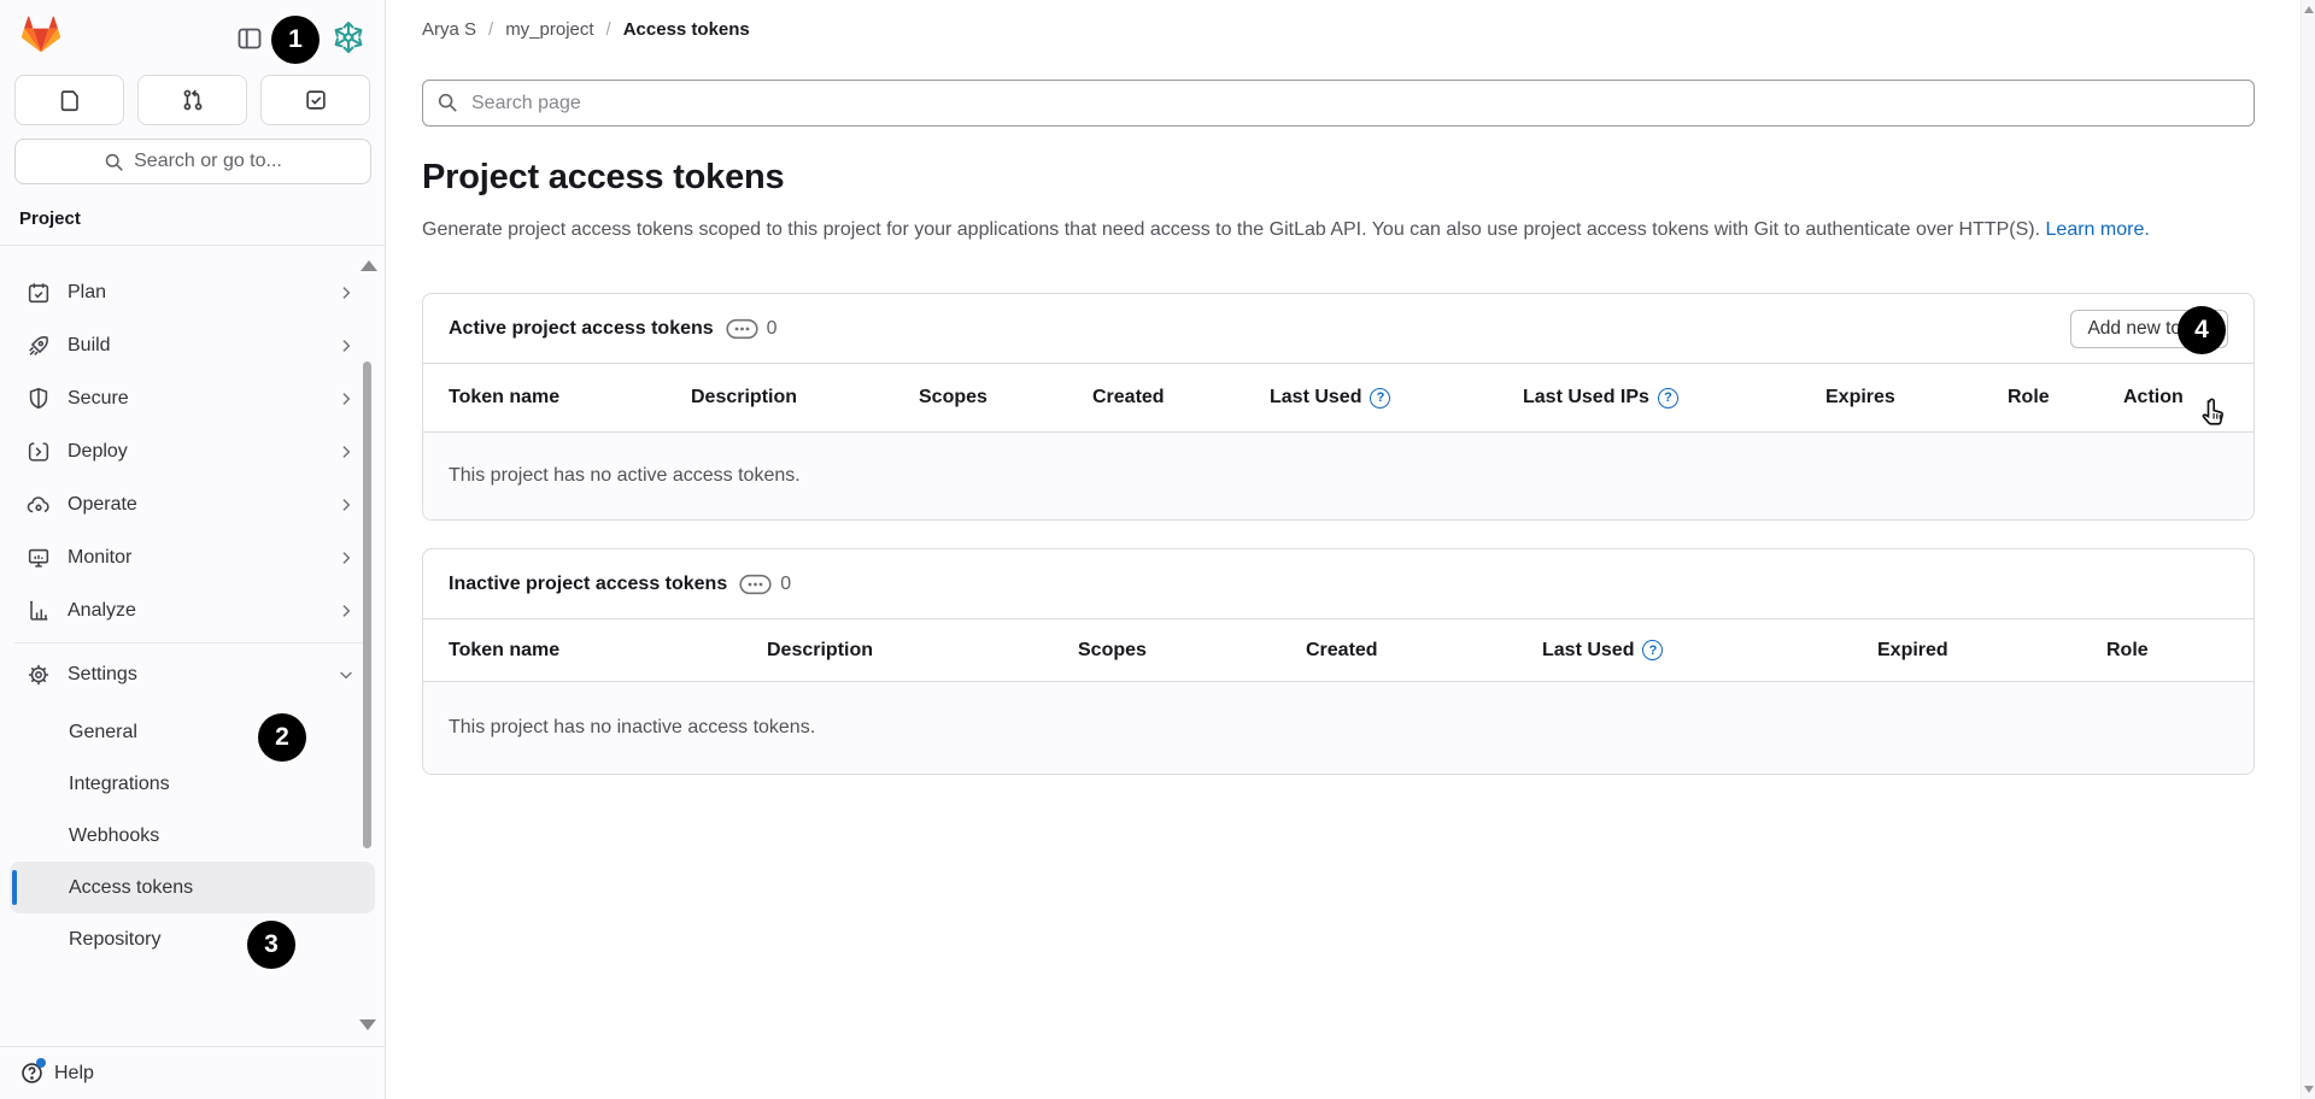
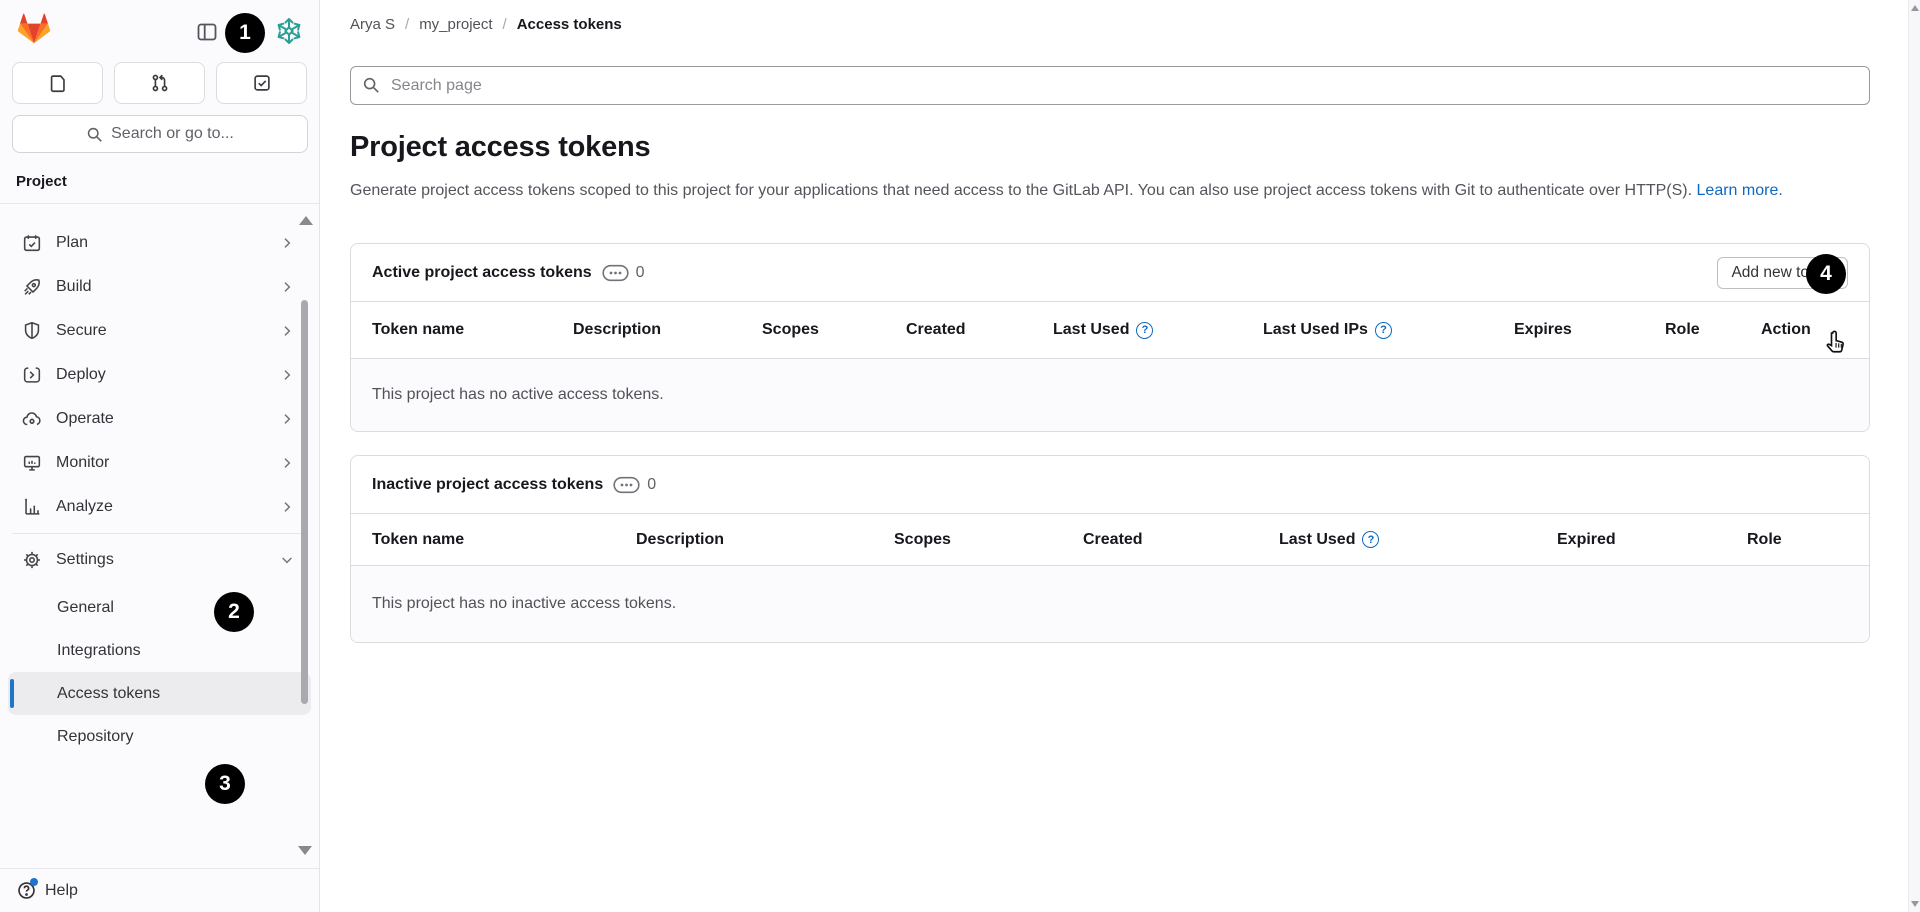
  Search or go to...
  Project
  Plan
  Build
  Secure
  Deploy
  Operate
  Monitor
  Analyze
  Settings
  General
  Integrations
- Webhooks
  Access tokens
  Repository
  Help
  Arya S
  /
  my_project
  /
  Access tokens
  Search page
  Project access tokens
  Generate project access tokens scoped to this project for your applications that need access to the GitLab API. You can also use project access tokens with Git to authenticate over HTTP(S). Learn more.
  Active project access tokens
  0
  Add new to
  Token name
  Description
  Scopes
  Created
  Last Used
  ?
  Last Used IPs
  ?
  Expires
  Role
  Action
  This project has no active access tokens.
  Inactive project access tokens
  0
  Token name
  Description
  Scopes
  Created
  Last Used
  ?
  Expired
  Role
  This project has no inactive access tokens.
  1
  2
  3
  4
